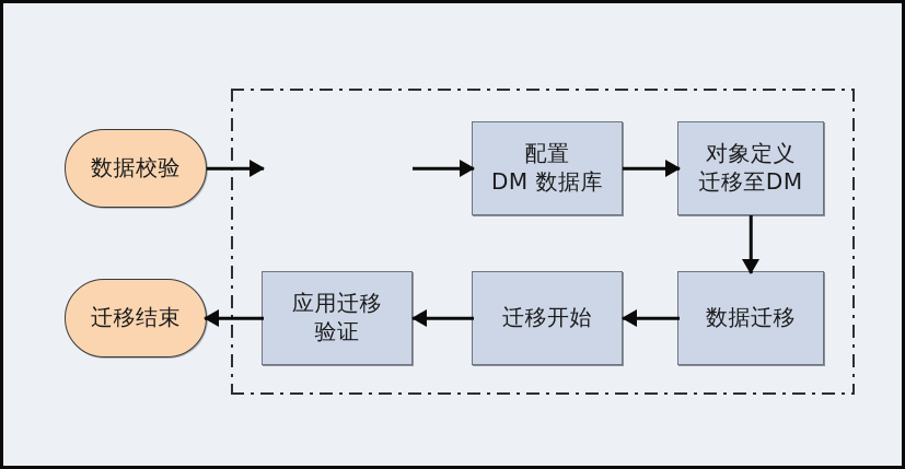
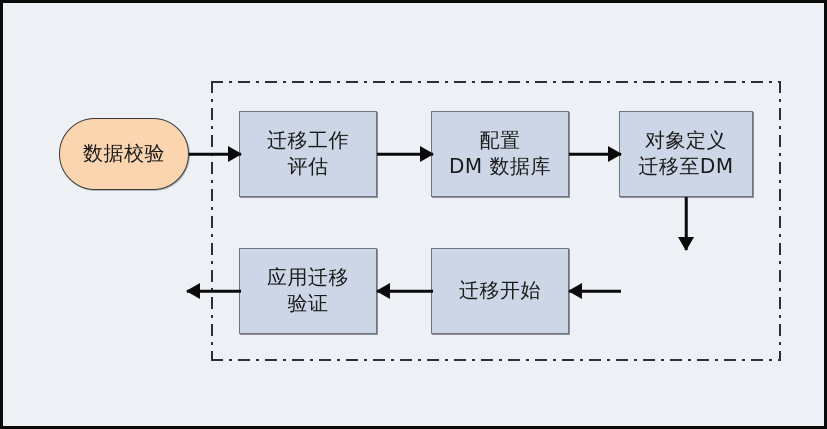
  数据校验
+ 迁移工作
+ 评估
  配置
  DM 数据库
  对象定义
  迁移至DM
- 迁移结束
  应用迁移
  验证
  迁移开始
- 数据迁移
